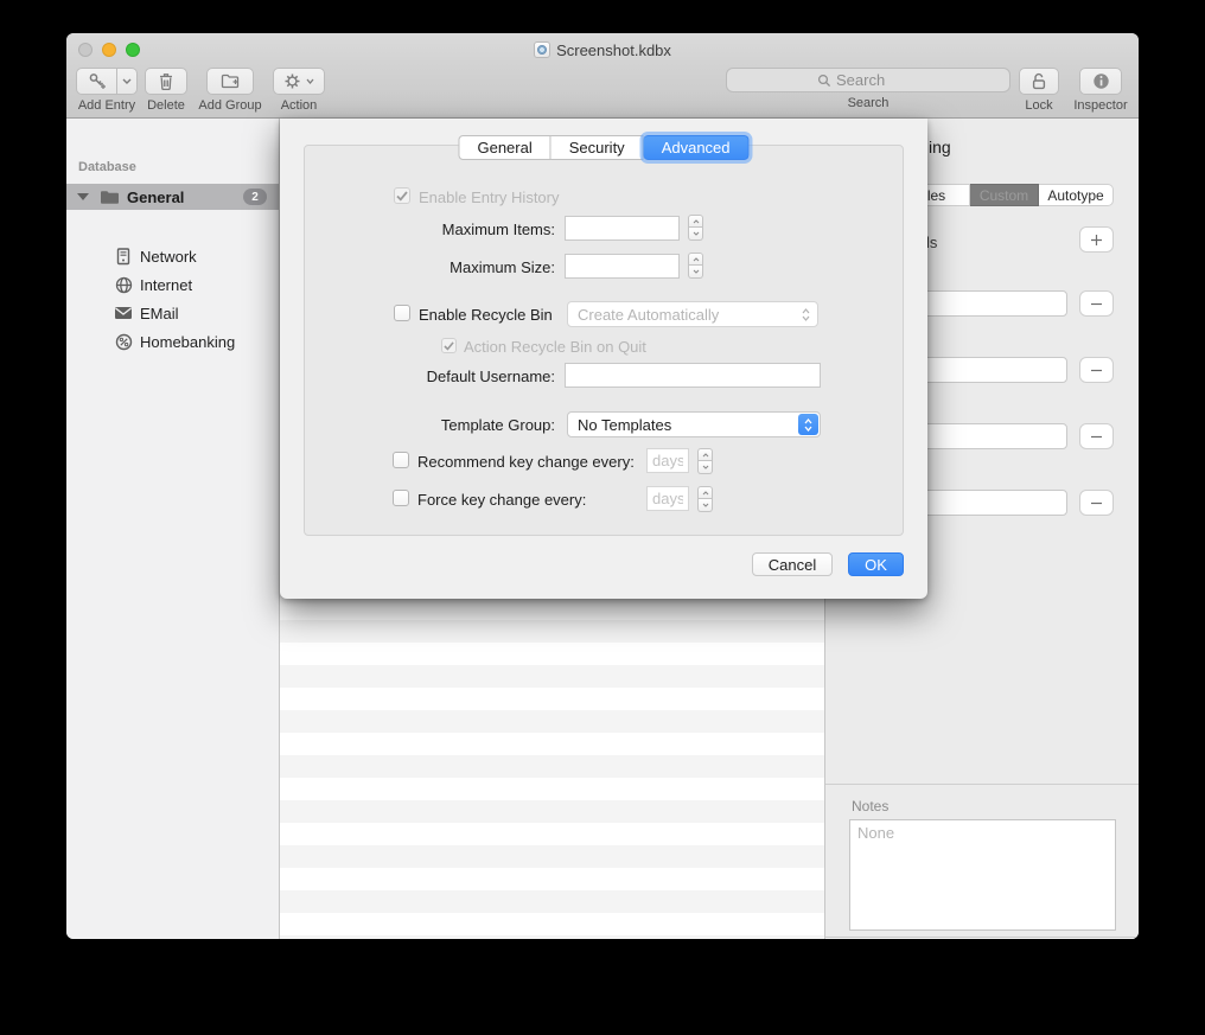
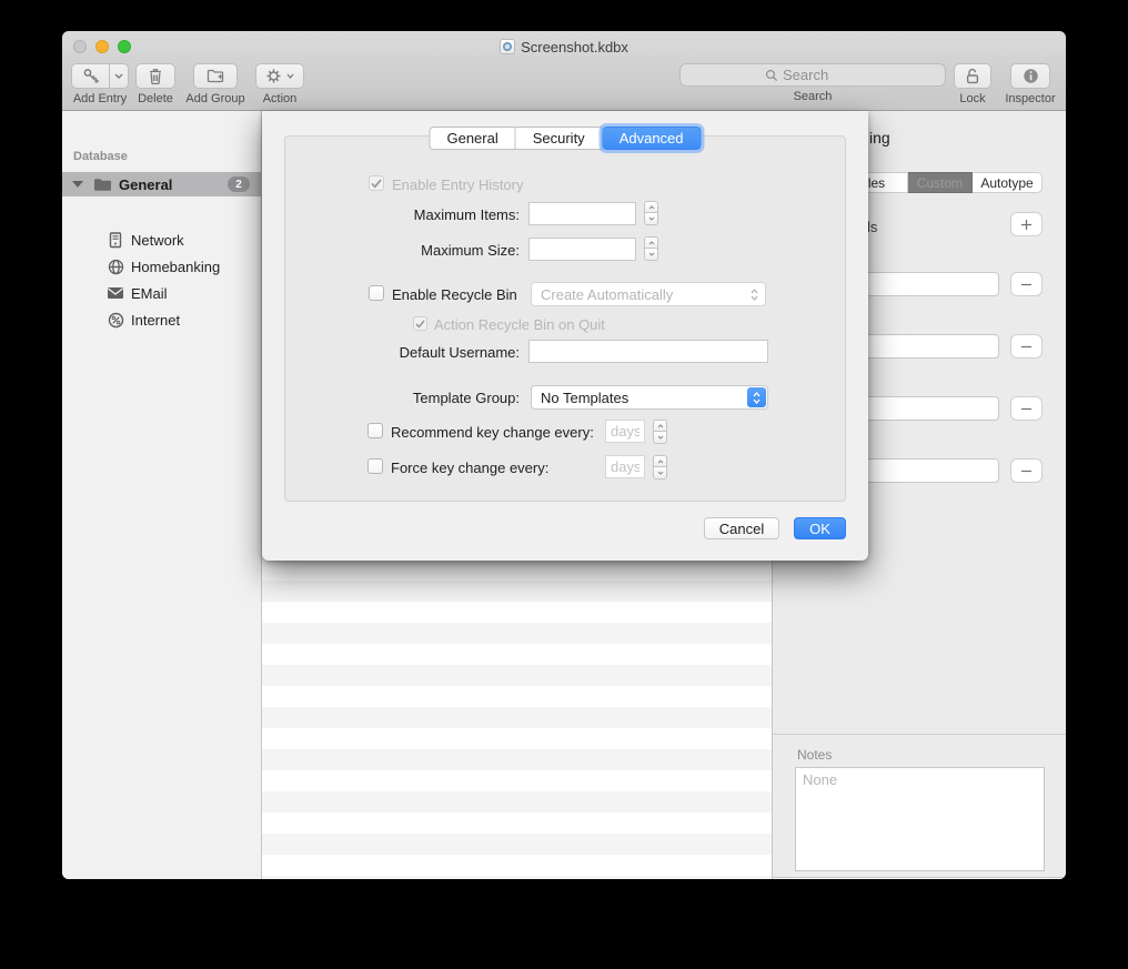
  Screenshot.kdbx
  Add Entry
  Delete
  Add Group
  Action
  Search
  Search
  Lock
  Inspector
  Database
  General
  2
  Network
- Internet
+ Homebanking
  EMail
- Homebanking
+ Internet
  ing
  Custom
  Autotype
  ls
  Notes
  None
  General
  Security
  Advanced
  Enable Entry History
  Maximum Items:
  Maximum Size:
  Enable Recycle Bin
  Create Automatically
  Action Recycle Bin on Quit
  Default Username:
  Template Group:
  No Templates
  Recommend key change every:
  days
  Force key change every:
  days
  Cancel
  OK
